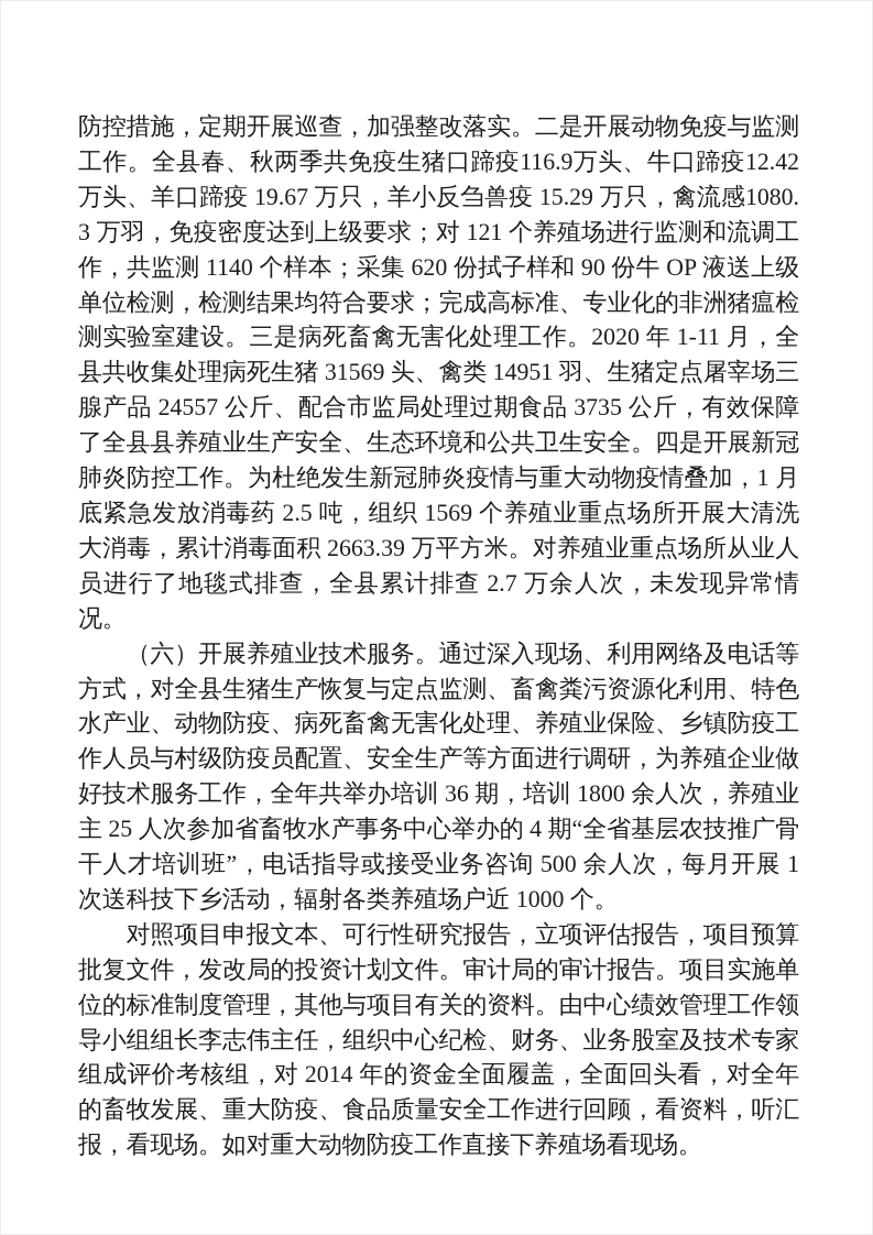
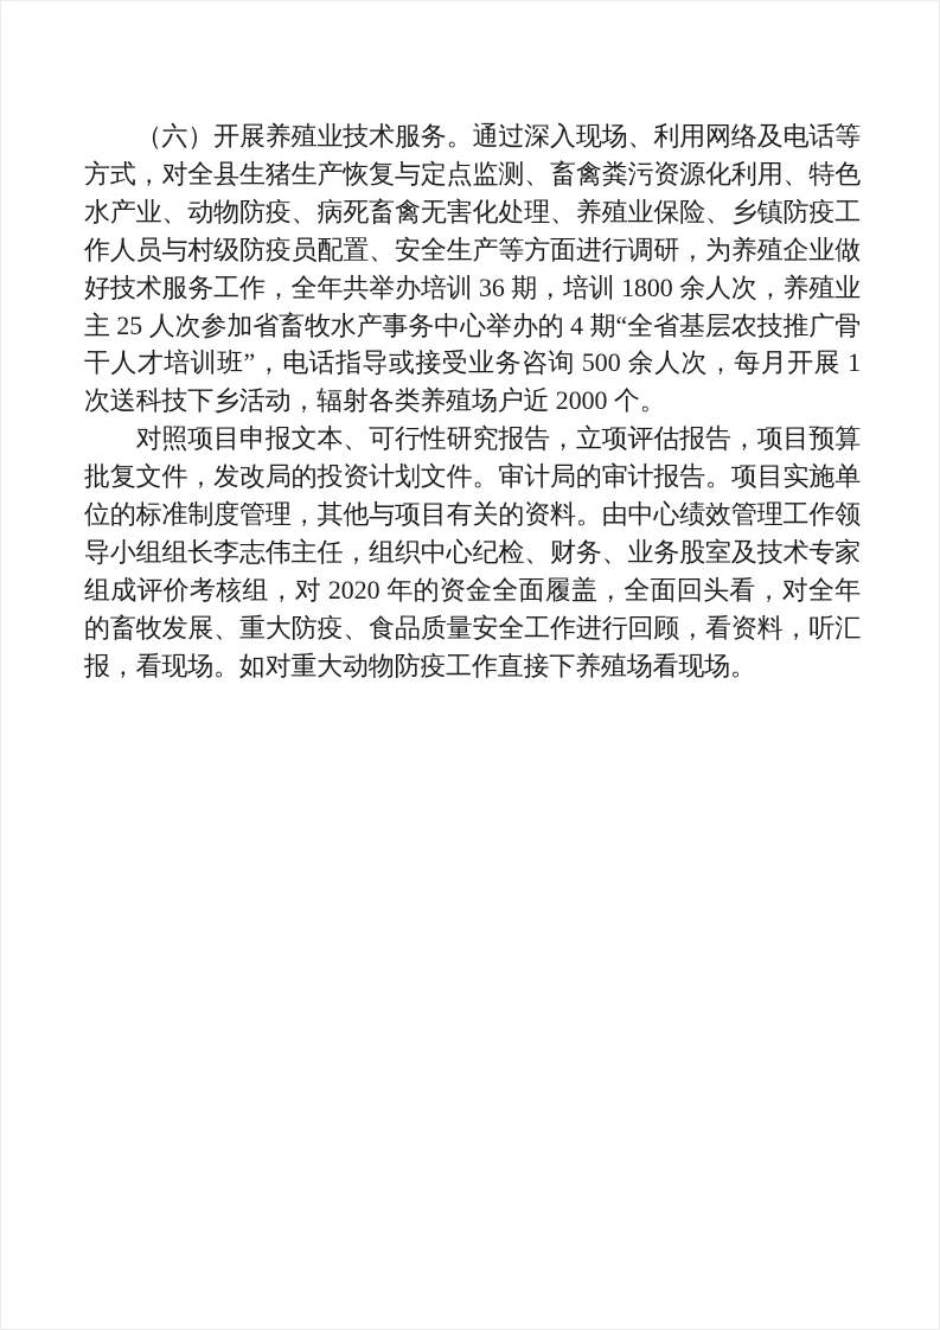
- 防控措施，定期开展巡查，加强整改落实。二是开展动物免疫与监测工作。全县春、秋两季共免疫生猪口蹄疫116.9万头、牛口蹄疫12.42万头、羊口蹄疫 19.67 万只，羊小反刍兽疫 15.29 万只，禽流感1080.3 万羽，免疫密度达到上级要求；对 121 个养殖场进行监测和流调工作，共监测 1140 个样本；采集 620 份拭子样和 90 份牛 OP 液送上级单位检测，检测结果均符合要求；完成高标准、专业化的非洲猪瘟检测实验室建设。三是病死畜禽无害化处理工作。2020 年 1-11 月，全县共收集处理病死生猪 31569 头、禽类 14951 羽、生猪定点屠宰场三腺产品 24557 公斤、配合市监局处理过期食品 3735 公斤，有效保障了全县县养殖业生产安全、生态环境和公共卫生安全。四是开展新冠肺炎防控工作。为杜绝发生新冠肺炎疫情与重大动物疫情叠加，1 月底紧急发放消毒药 2.5 吨，组织 1569 个养殖业重点场所开展大清洗大消毒，累计消毒面积 2663.39 万平方米。对养殖业重点场所从业人员进行了地毯式排查，全县累计排查 2.7 万余人次，未发现异常情况。
- （六）开展养殖业技术服务。通过深入现场、利用网络及电话等方式，对全县生猪生产恢复与定点监测、畜禽粪污资源化利用、特色水产业、动物防疫、病死畜禽无害化处理、养殖业保险、乡镇防疫工作人员与村级防疫员配置、安全生产等方面进行调研，为养殖企业做好技术服务工作，全年共举办培训 36 期，培训 1800 余人次，养殖业主 25 人次参加省畜牧水产事务中心举办的 4 期“全省基层农技推广骨干人才培训班”，电话指导或接受业务咨询 500 余人次，每月开展 1 次送科技下乡活动，辐射各类养殖场户近 1000 个。
+ （六）开展养殖业技术服务。通过深入现场、利用网络及电话等方式，对全县生猪生产恢复与定点监测、畜禽粪污资源化利用、特色水产业、动物防疫、病死畜禽无害化处理、养殖业保险、乡镇防疫工作人员与村级防疫员配置、安全生产等方面进行调研，为养殖企业做好技术服务工作，全年共举办培训 36 期，培训 1800 余人次，养殖业主 25 人次参加省畜牧水产事务中心举办的 4 期“全省基层农技推广骨干人才培训班”，电话指导或接受业务咨询 500 余人次，每月开展 1 次送科技下乡活动，辐射各类养殖场户近 2000 个。
- 对照项目申报文本、可行性研究报告，立项评估报告，项目预算批复文件，发改局的投资计划文件。审计局的审计报告。项目实施单位的标准制度管理，其他与项目有关的资料。由中心绩效管理工作领导小组组长李志伟主任，组织中心纪检、财务、业务股室及技术专家组成评价考核组，对 2014 年的资金全面履盖，全面回头看，对全年的畜牧发展、重大防疫、食品质量安全工作进行回顾，看资料，听汇报，看现场。如对重大动物防疫工作直接下养殖场看现场。
+ 对照项目申报文本、可行性研究报告，立项评估报告，项目预算批复文件，发改局的投资计划文件。审计局的审计报告。项目实施单位的标准制度管理，其他与项目有关的资料。由中心绩效管理工作领导小组组长李志伟主任，组织中心纪检、财务、业务股室及技术专家组成评价考核组，对 2020 年的资金全面履盖，全面回头看，对全年的畜牧发展、重大防疫、食品质量安全工作进行回顾，看资料，听汇报，看现场。如对重大动物防疫工作直接下养殖场看现场。
